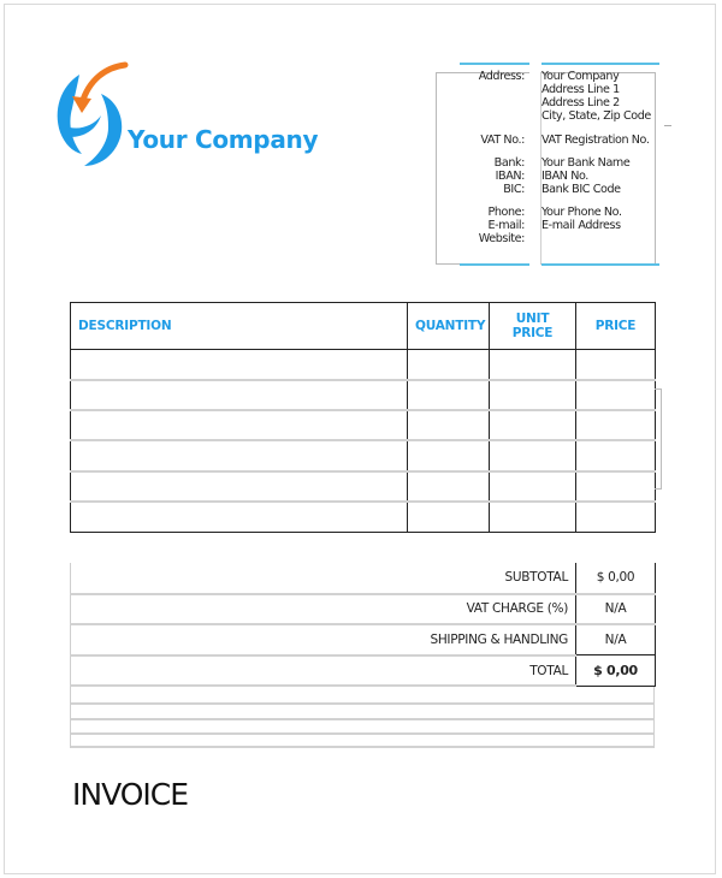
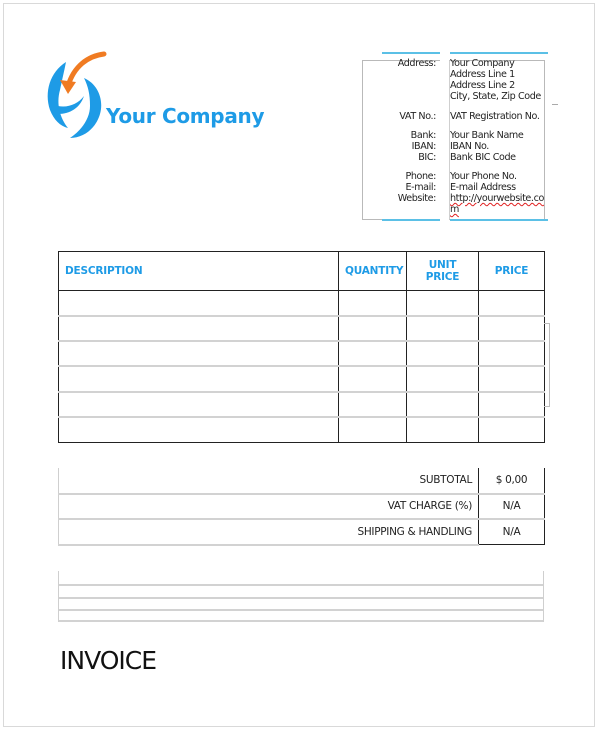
  Your Company
  Address:
  VAT No.:
  Bank:
  IBAN:
  BIC:
  Phone:
  E-mail:
  Website:
  Your Company
  Address Line 1
  Address Line 2
  City, State, Zip Code
  VAT Registration No.
  Your Bank Name
  IBAN No.
  Bank BIC Code
  Your Phone No.
  E-mail Address
+ http://yourwebsite.com
  DESCRIPTION	QUANTITY	UNIT PRICE	PRICE
  SUBTOTAL	$ 0,00
  VAT CHARGE (%)	N/A
  SHIPPING & HANDLING	N/A
- TOTAL	$ 0,00
  INVOICE
